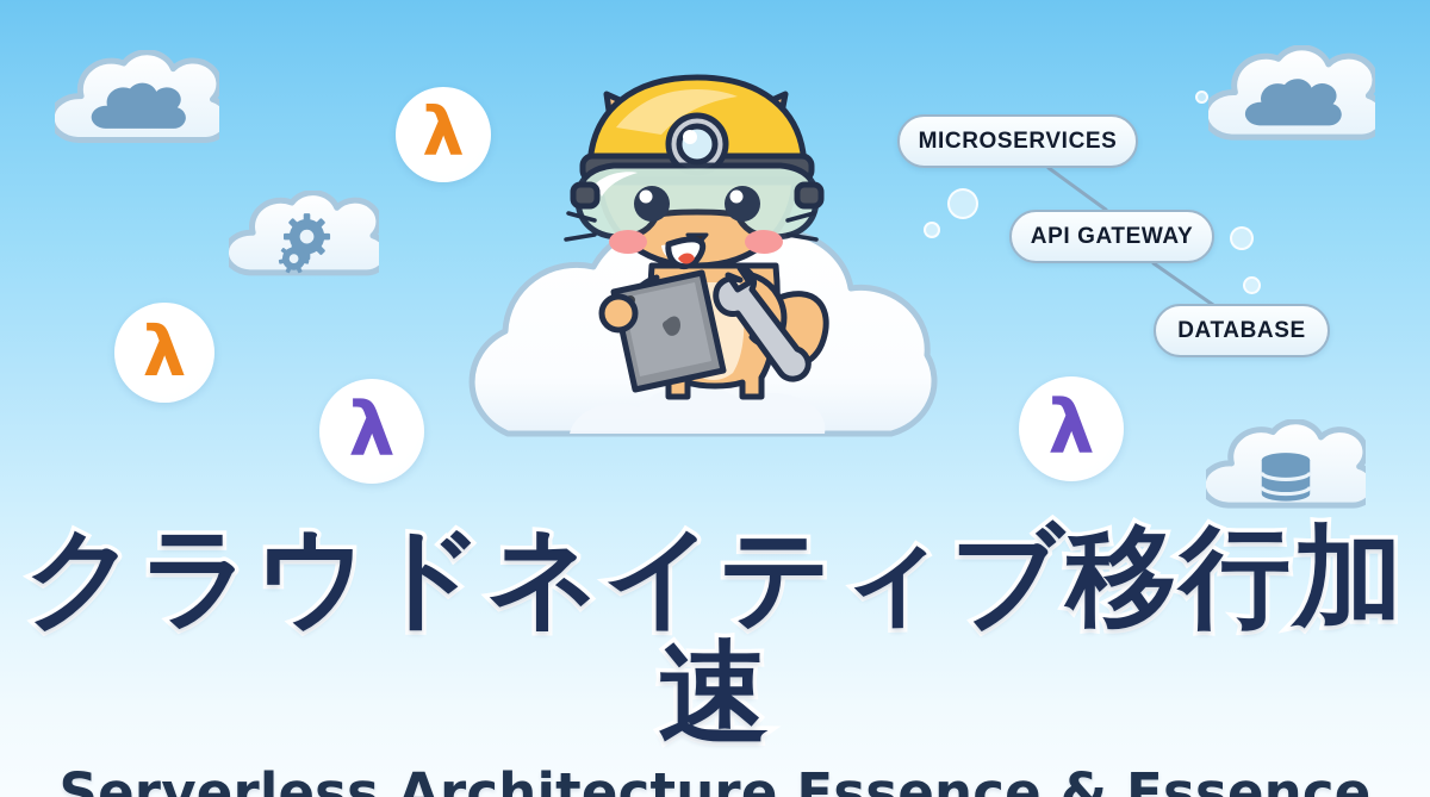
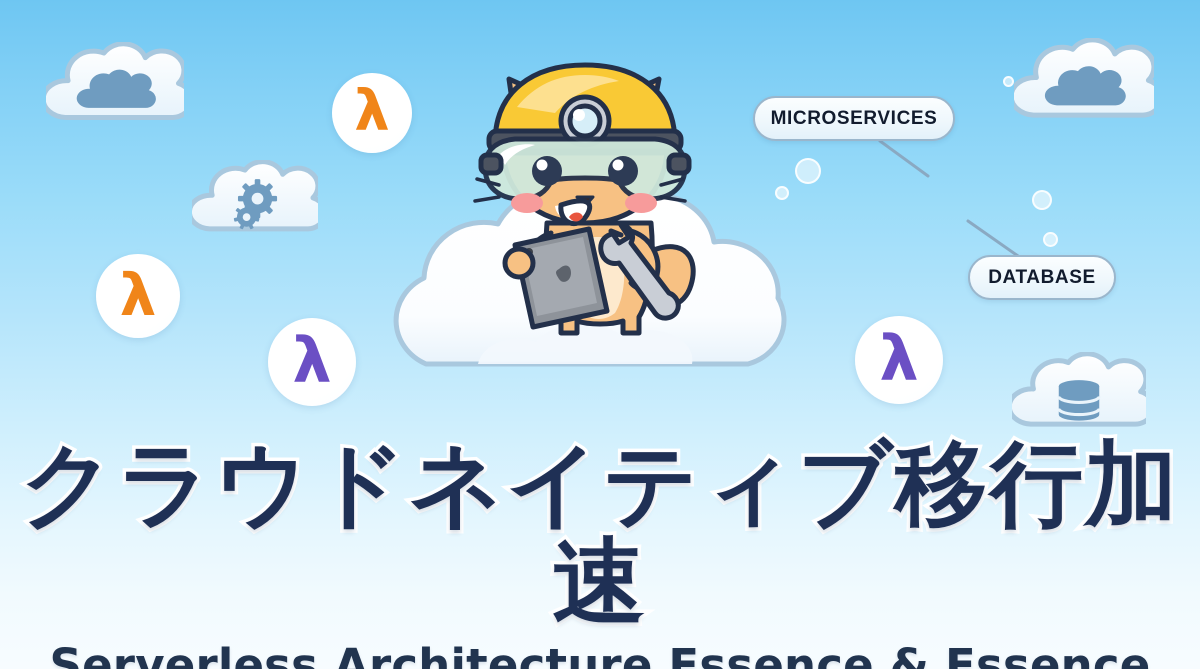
  λ
  λ
  λ
  λ
  MICROSERVICES
- API GATEWAY
  DATABASE
  クラウドネイティブ移行加速
  Serverless Architecture Essence & Essence
